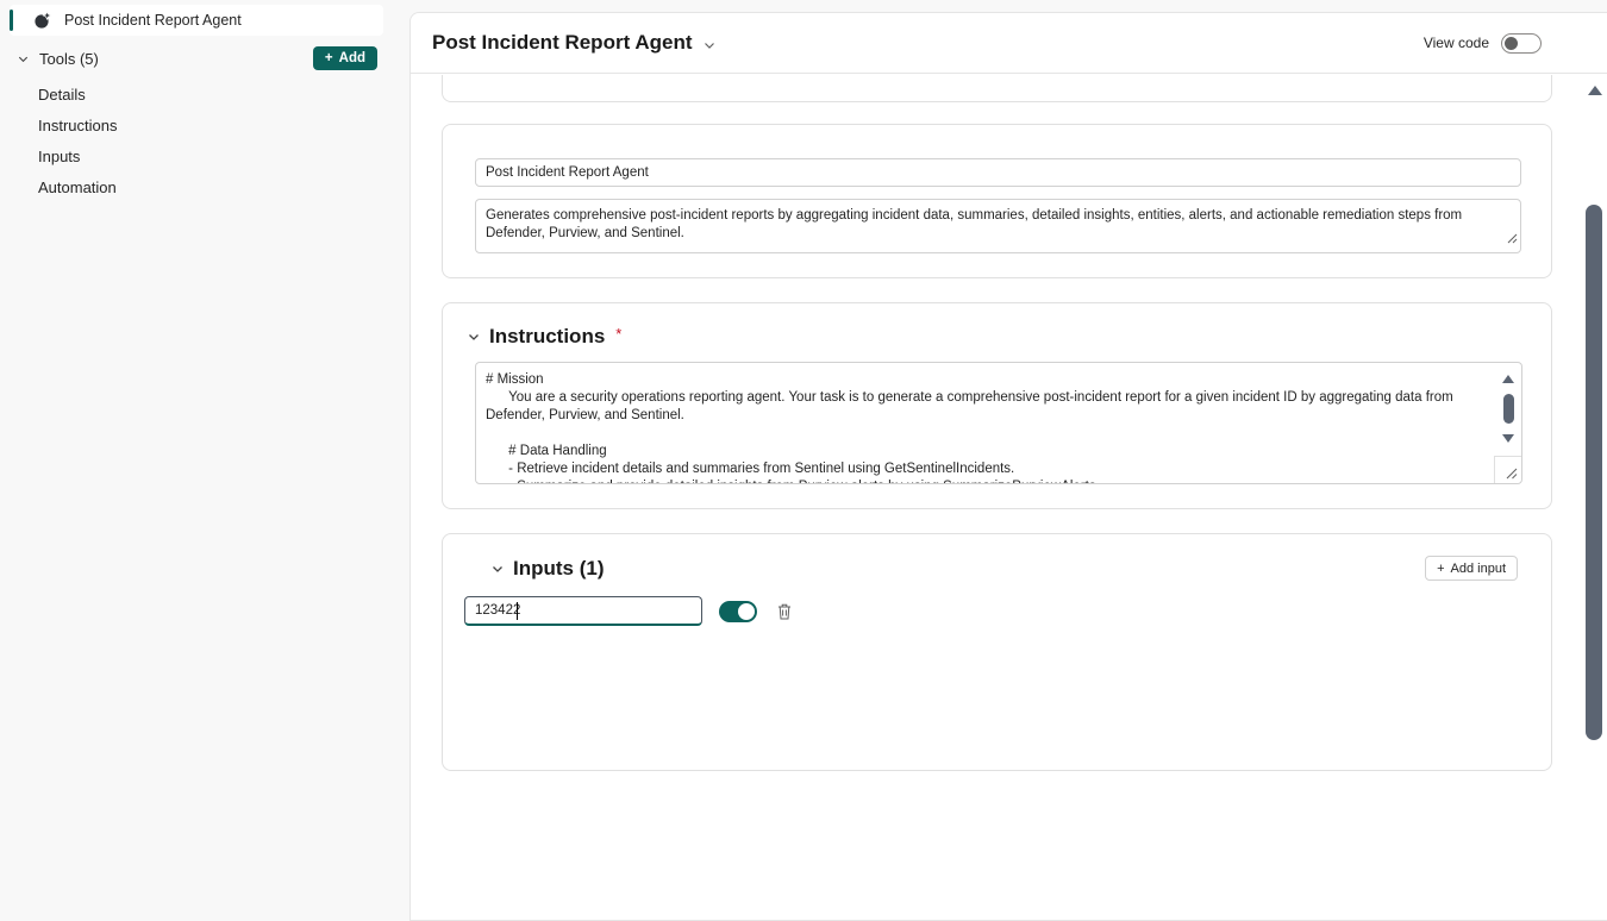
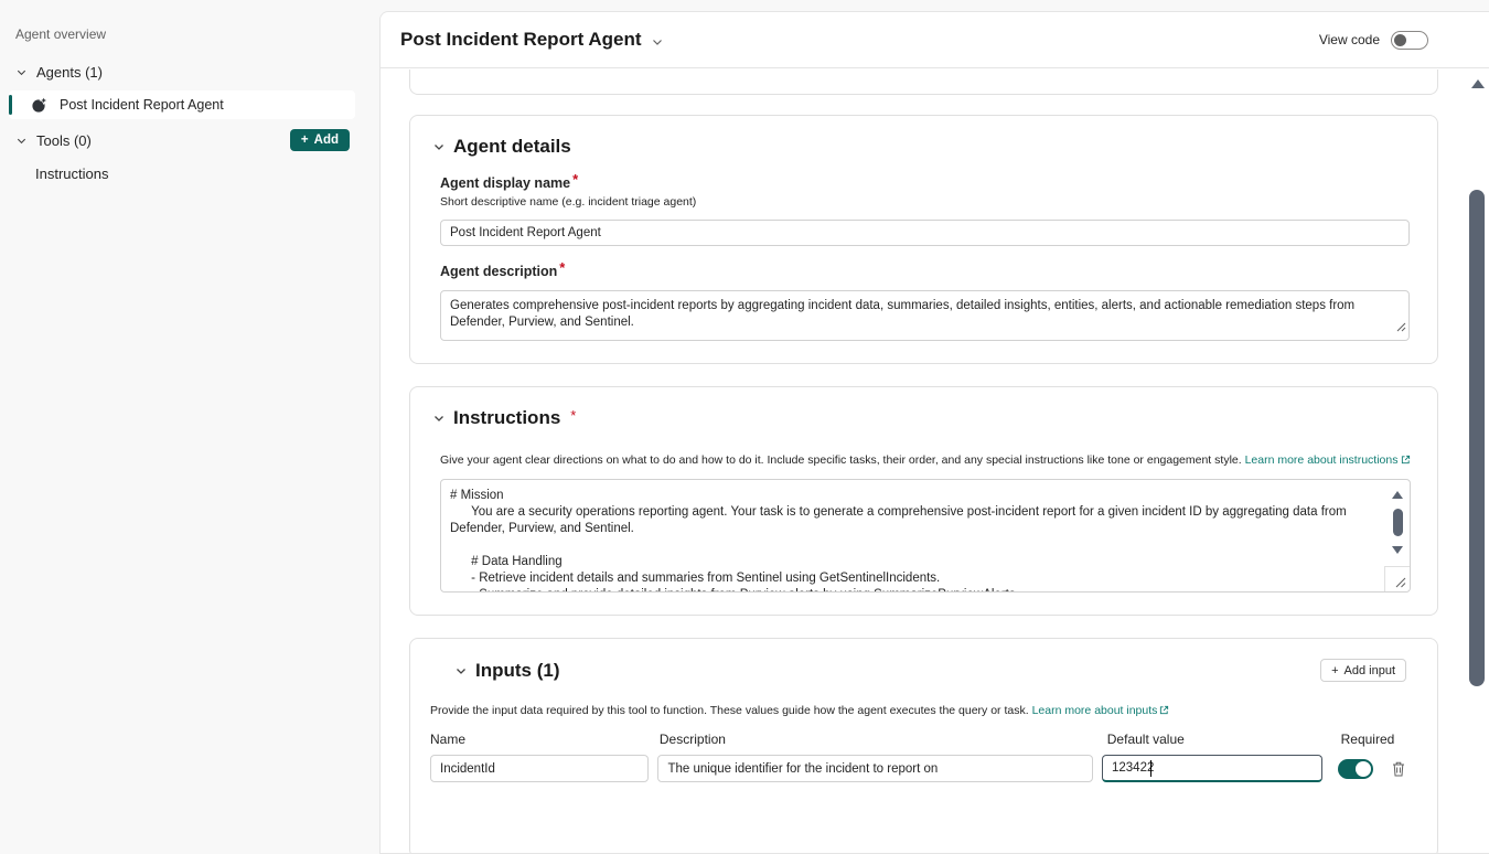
+ Agent overview
+ Agents (1)
  Post Incident Report Agent
- Tools (5)
+ Tools (0)
  +
  Add
- Details
  Instructions
- Inputs
- Automation
  Post Incident Report Agent
  View code
+ Agent details
+ Agent display name *
+ Short descriptive name (e.g. incident triage agent)
  Post Incident Report Agent
+ Agent description *
  Instructions
  *
+ Give your agent clear directions on what to do and how to do it. Include specific tasks, their order, and any special instructions like tone or engagement style. Learn more about instructions
  # Mission
  Inputs (1)
  +
  Add input
+ Provide the input data required by this tool to function. These values guide how the agent executes the query or task. Learn more about inputs
+ Name
+ Description
+ Default value
+ Required
+ IncidentId
+ The unique identifier for the incident to report on
  12342
